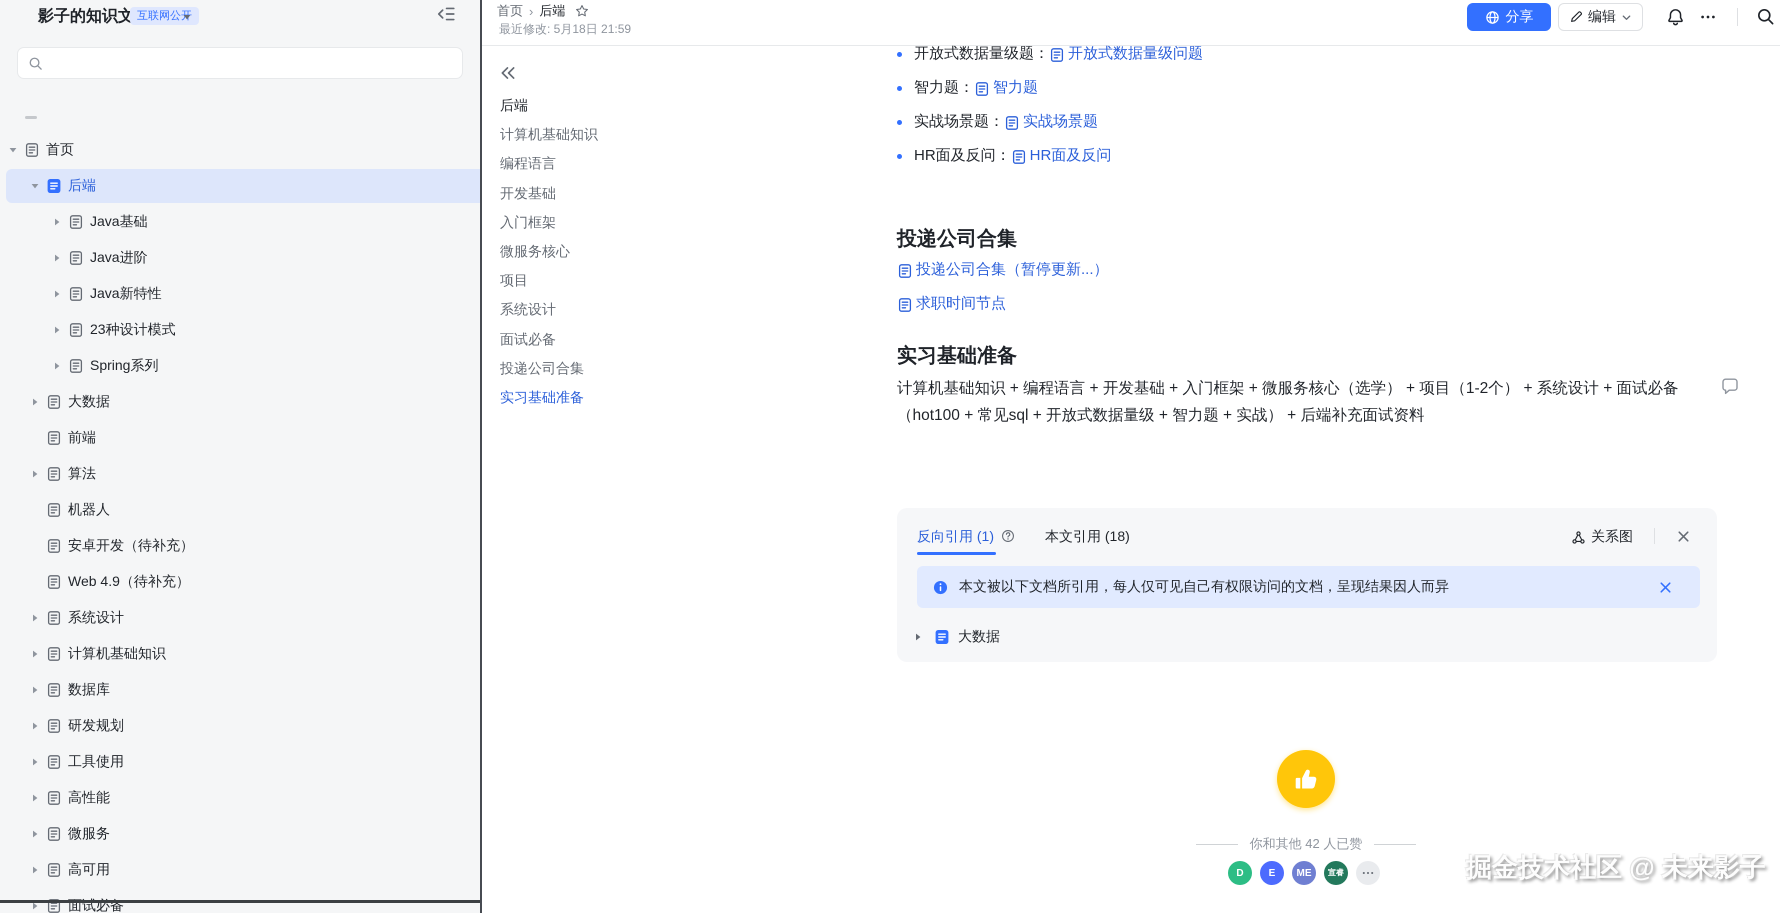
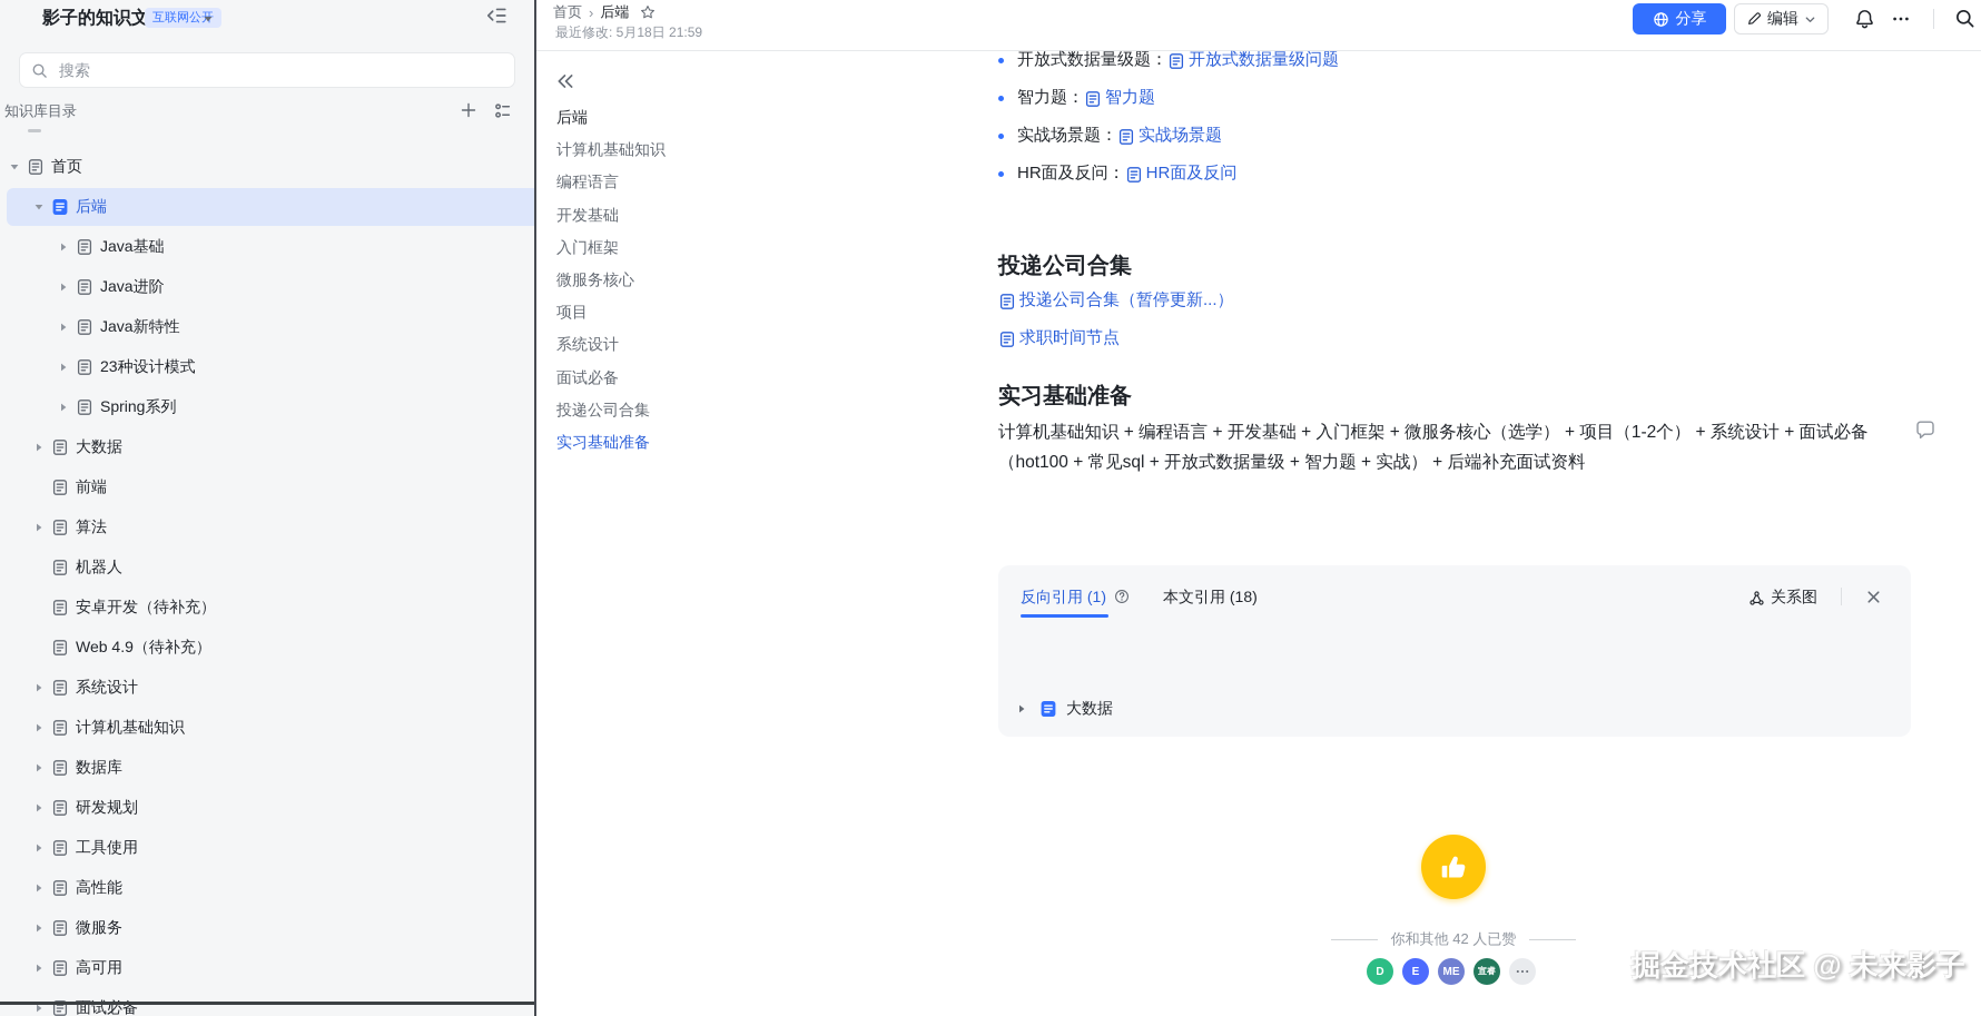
  影子的知识文
  互联网公
+ 搜索
+ 知识库目录
  首页
  后端
  Java基础
  Java进阶
  Java新特性
  23种设计模式
  Spring系列
  大数据
  前端
  算法
  机器人
  安卓开发（待补充）
  Web 4.9（待补充）
  系统设计
  计算机基础知识
  数据库
  研发规划
  工具使用
  高性能
  微服务
  高可用
  面试必备
  首页
  ›
  后端
  最近修改: 5月18日 21:59
  分享
  编辑
  后端
  计算机基础知识
  编程语言
  开发基础
  入门框架
  微服务核心
  项目
  系统设计
  面试必备
  投递公司合集
  实习基础准备
  开放式数据量级题：
  开放式数据量级问题
  智力题：
  智力题
  实战场景题：
  实战场景题
  HR面及反问：
  HR面及反问
  投递公司合集
  投递公司合集（暂停更新...）
  求职时间节点
  实习基础准备
  计算机基础知识 + 编程语言 + 开发基础 + 入门框架 + 微服务核心（选学） + 项目（1-2个） + 系统设计 + 面试必备
  （hot100 + 常见sql + 开放式数据量级 + 智力题 + 实战） + 后端补充面试资料
  反向引用 (1)
  本文引用 (18)
  关系图
- 本文被以下文档所引用，每人仅可见自己有权限访问的文档，呈现结果因人而异
  大数据
  你和其他 42 人已赞
  D
  E
  ME
  宣睿
  掘金技术社区 @ 未来影子
